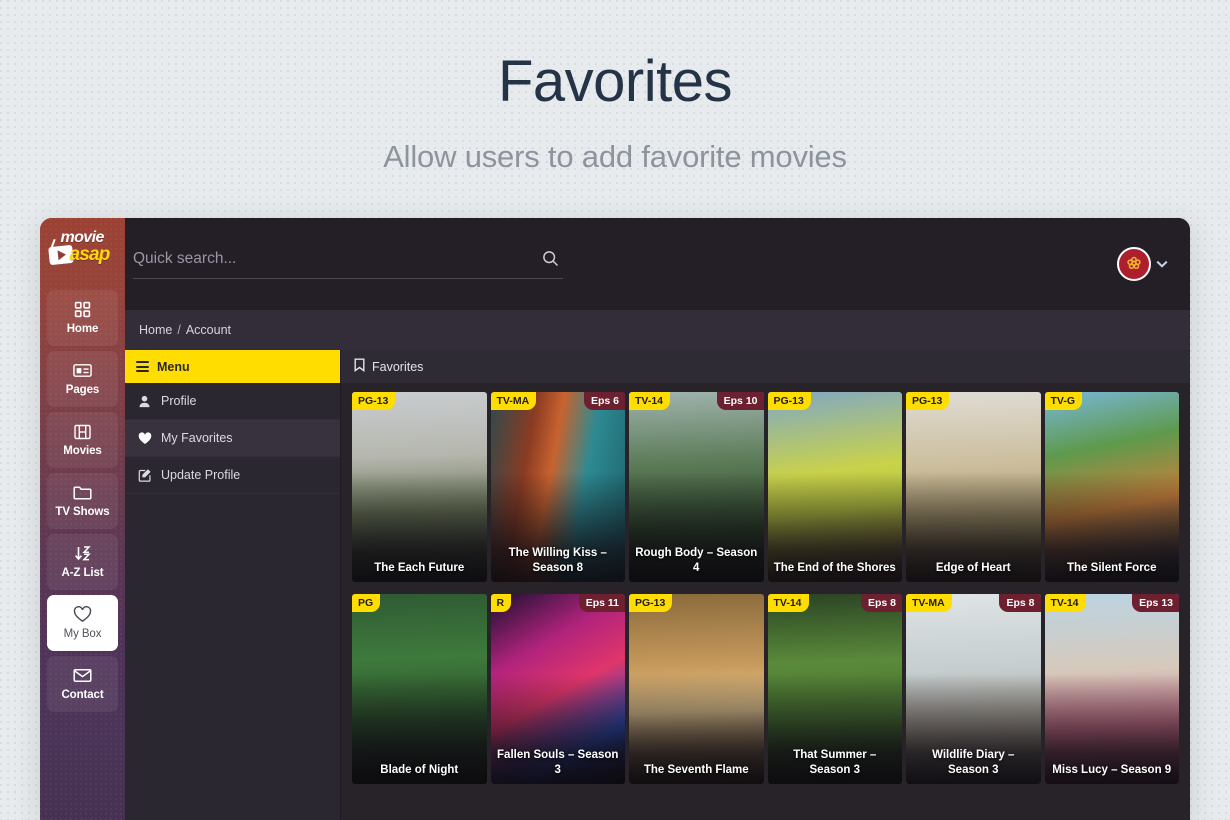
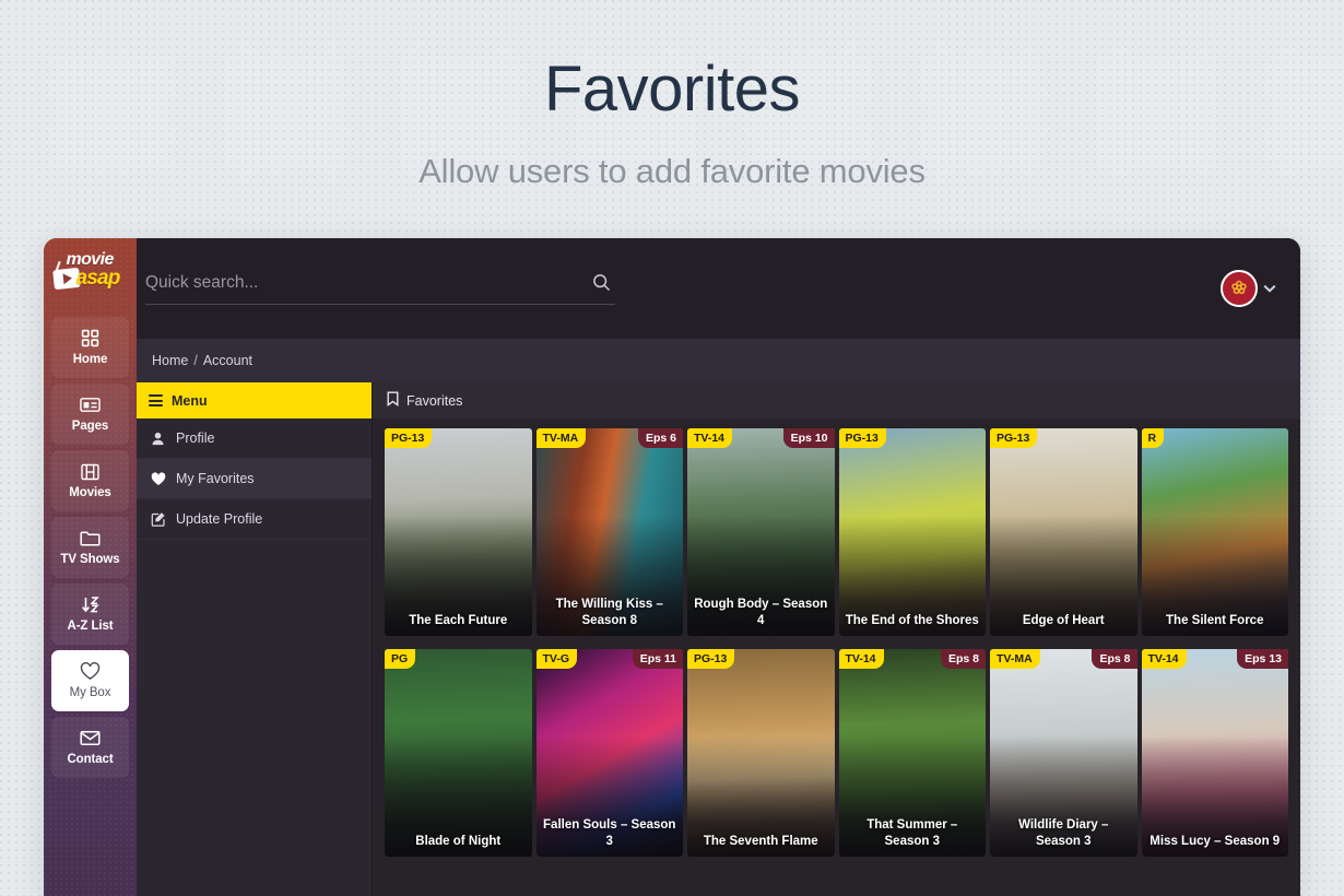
  Favorites
  Allow users to add favorite movies
  movie
  asap
  Home
  Pages
  Movies
  TV Shows
  A-Z List
  My Box
  Contact
  Quick search...
  Home
  /
  Account
  Menu
  Profile
  My Favorites
  Update Profile
  Favorites
  PG-13
  The Each Future
  TV-MA
  Eps 6
  The Willing Kiss – Season 8
  TV-14
  Eps 10
  Rough Body – Season 4
  PG-13
  The End of the Shores
  PG-13
  Edge of Heart
- TV-G
+ R
  The Silent Force
  PG
  Blade of Night
- R
+ TV-G
  Eps 11
  Fallen Souls – Season 3
  PG-13
  The Seventh Flame
  TV-14
  Eps 8
  That Summer – Season 3
  TV-MA
  Eps 8
  Wildlife Diary – Season 3
  TV-14
  Eps 13
  Miss Lucy – Season 9
